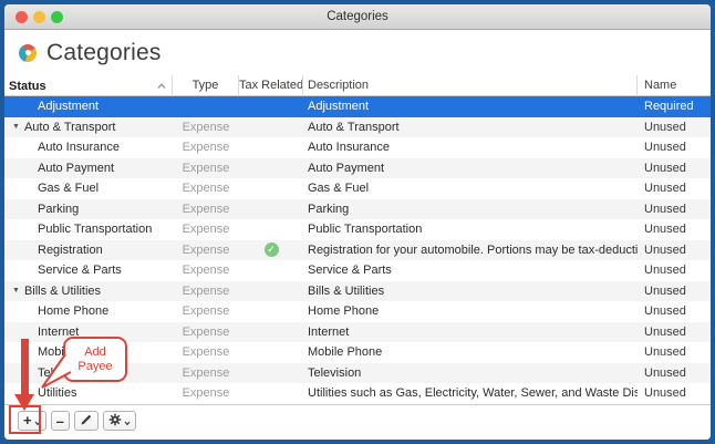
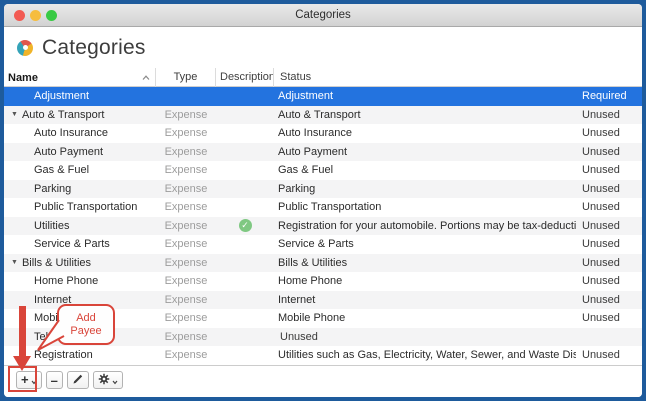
  Categories
  Categories
- Status
+ Name
  Type
- Tax Related
  Description
- Name
+ Status
  Adjustment
  Adjustment
  Required
  Auto & Transport
  Expense
  Auto & Transport
  Unused
  Auto Insurance
  Expense
  Auto Insurance
  Unused
  Auto Payment
  Expense
  Auto Payment
  Unused
  Gas & Fuel
  Expense
  Gas & Fuel
  Unused
  Parking
  Expense
  Parking
  Unused
  Public Transportation
  Expense
  Public Transportation
  Unused
- Registration
+ Utilities
  Expense
  ✓
  Registration for your automobile. Portions may be tax-deducti
  Unused
  Service & Parts
  Expense
  Service & Parts
  Unused
  Bills & Utilities
  Expense
  Bills & Utilities
  Unused
  Home Phone
  Expense
  Home Phone
  Unused
  Internet
  Expense
  Internet
  Unused
  Expense
  Mobile Phone
  Unused
  Expense
- Television
  Unused
- Utilities
+ Registration
  Expense
  Utilities such as Gas, Electricity, Water, Sewer, and Waste Dis
  Unused
  +
  –
  Add
  Payee
